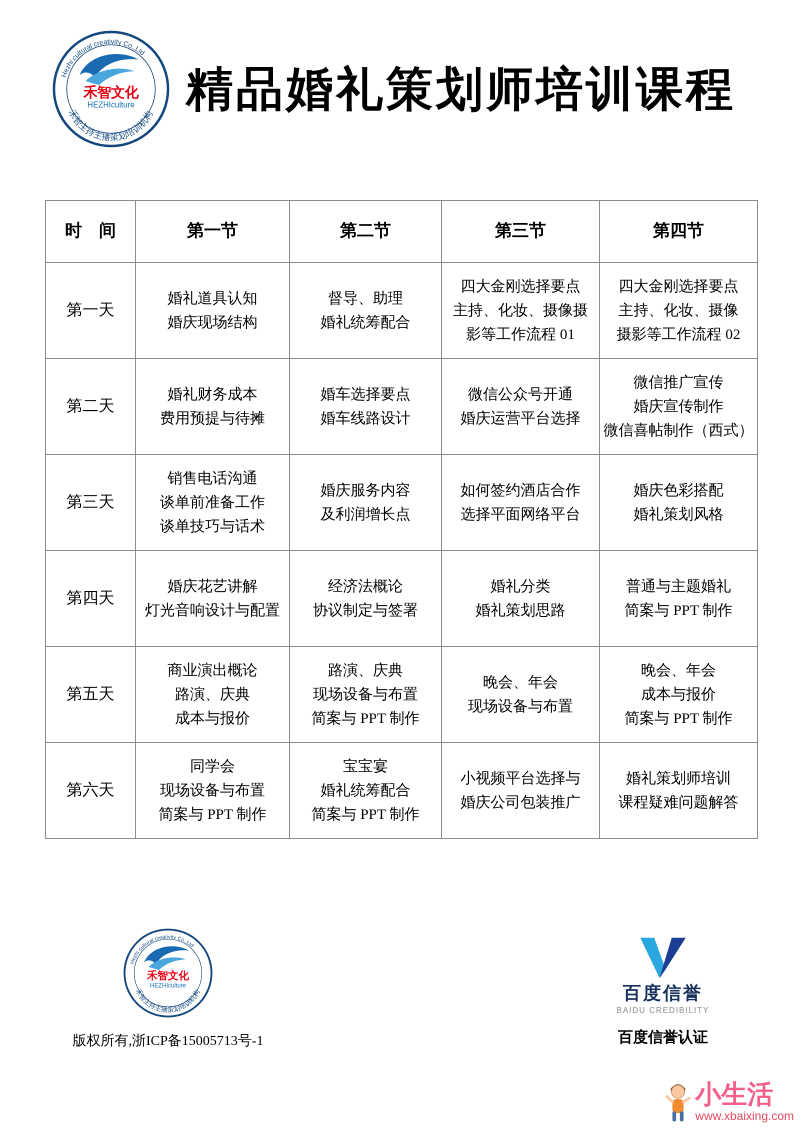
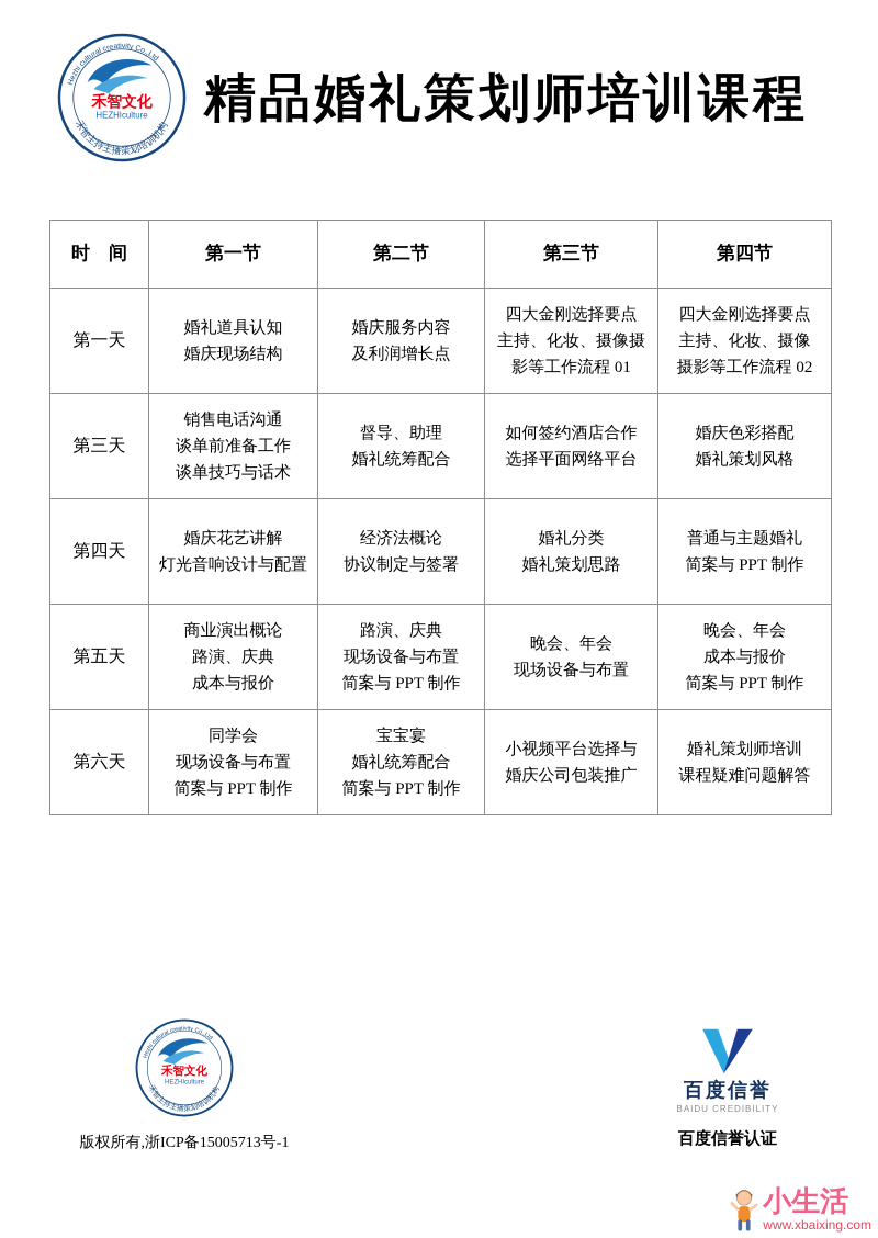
  精品婚礼策划师培训课程
  时 间	第一节	第二节	第三节	第四节
- 第一天	婚礼道具认知 婚庆现场结构	督导、助理 婚礼统筹配合	四大金刚选择要点 主持、化妆、摄像摄 影等工作流程 01	四大金刚选择要点 主持、化妆、摄像 摄影等工作流程 02
+ 第一天	婚礼道具认知 婚庆现场结构	婚庆服务内容 及利润增长点	四大金刚选择要点 主持、化妆、摄像摄 影等工作流程 01	四大金刚选择要点 主持、化妆、摄像 摄影等工作流程 02
- 第二天	婚礼财务成本 费用预提与待摊	婚车选择要点 婚车线路设计	微信公众号开通 婚庆运营平台选择	微信推广宣传 婚庆宣传制作 微信喜帖制作（西式）
- 第三天	销售电话沟通 谈单前准备工作 谈单技巧与话术	婚庆服务内容 及利润增长点	如何签约酒店合作 选择平面网络平台	婚庆色彩搭配 婚礼策划风格
+ 第三天	销售电话沟通 谈单前准备工作 谈单技巧与话术	督导、助理 婚礼统筹配合	如何签约酒店合作 选择平面网络平台	婚庆色彩搭配 婚礼策划风格
  第四天	婚庆花艺讲解 灯光音响设计与配置	经济法概论 协议制定与签署	婚礼分类 婚礼策划思路	普通与主题婚礼 简案与 PPT 制作
  第五天	商业演出概论 路演、庆典 成本与报价	路演、庆典 现场设备与布置 简案与 PPT 制作	晚会、年会 现场设备与布置	晚会、年会 成本与报价 简案与 PPT 制作
  第六天	同学会 现场设备与布置 简案与 PPT 制作	宝宝宴 婚礼统筹配合 简案与 PPT 制作	小视频平台选择与 婚庆公司包装推广	婚礼策划师培训 课程疑难问题解答
  版权所有,浙ICP备15005713号-1
  百度信誉
  BAIDU CREDIBILITY
  百度信誉认证
  小生活
  www.xbaixing.com
